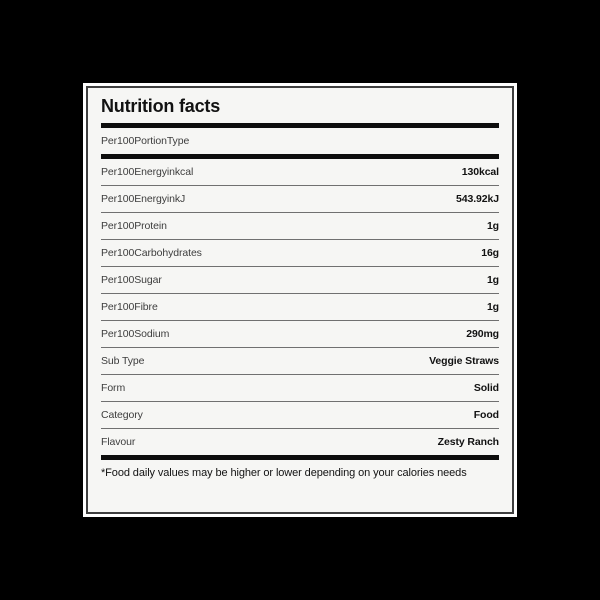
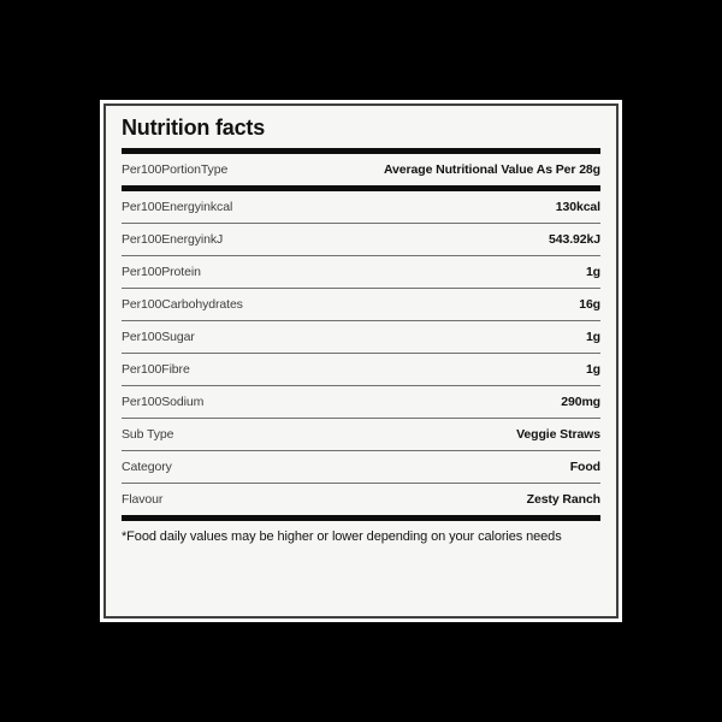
  Nutrition facts
  Per100PortionType
+ Average Nutritional Value As Per 28g
  Per100Energyinkcal
  130kcal
  Per100EnergyinkJ
  543.92kJ
  Per100Protein
  1g
  Per100Carbohydrates
  16g
  Per100Sugar
  1g
  Per100Fibre
  1g
  Per100Sodium
  290mg
  Sub Type
  Veggie Straws
- Form
- Solid
  Category
  Food
  Flavour
  Zesty Ranch
  *Food daily values may be higher or lower depending on your calories needs
